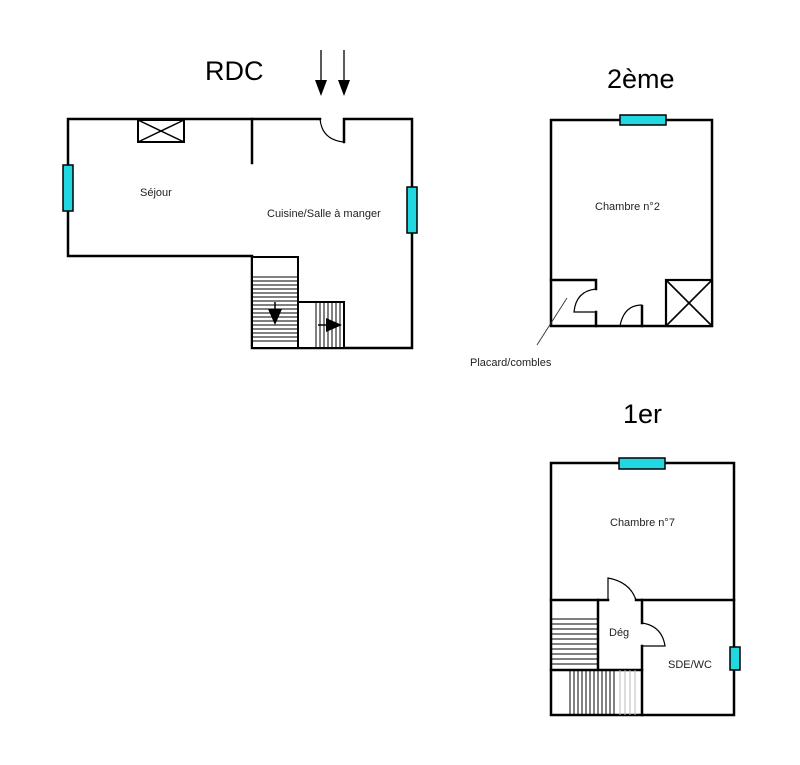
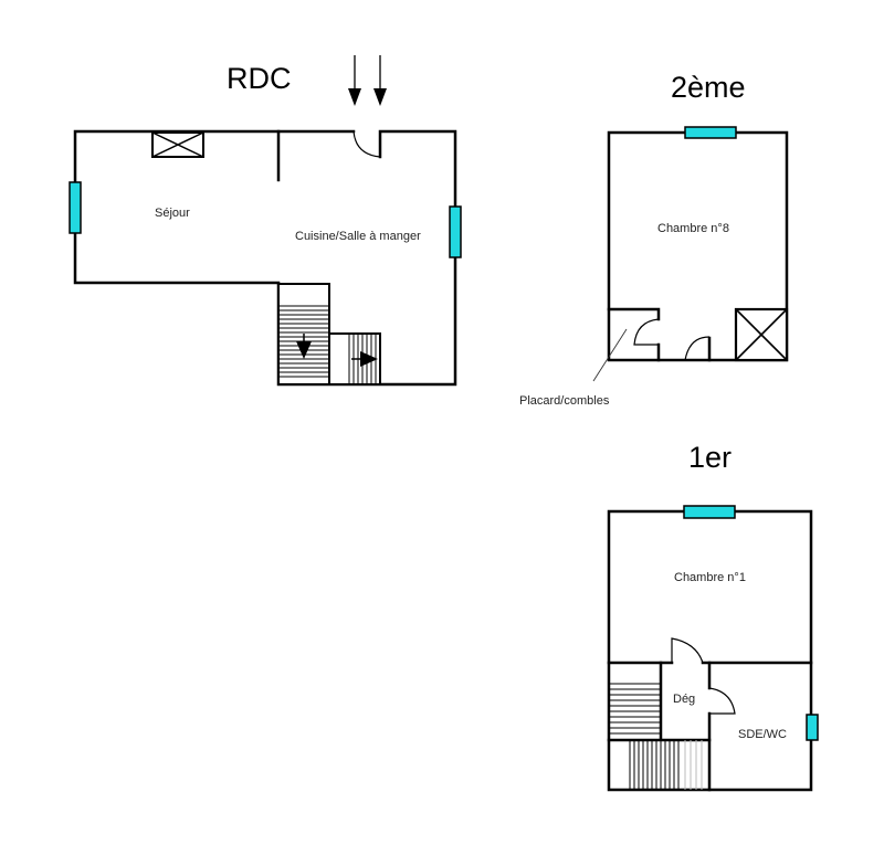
  RDC
  Séjour
  Cuisine/Salle à manger
  2ème
- Chambre n°2
+ Chambre n°8
  Placard/combles
  1er
- Chambre n°7
+ Chambre n°1
  Dég
  SDE/WC
